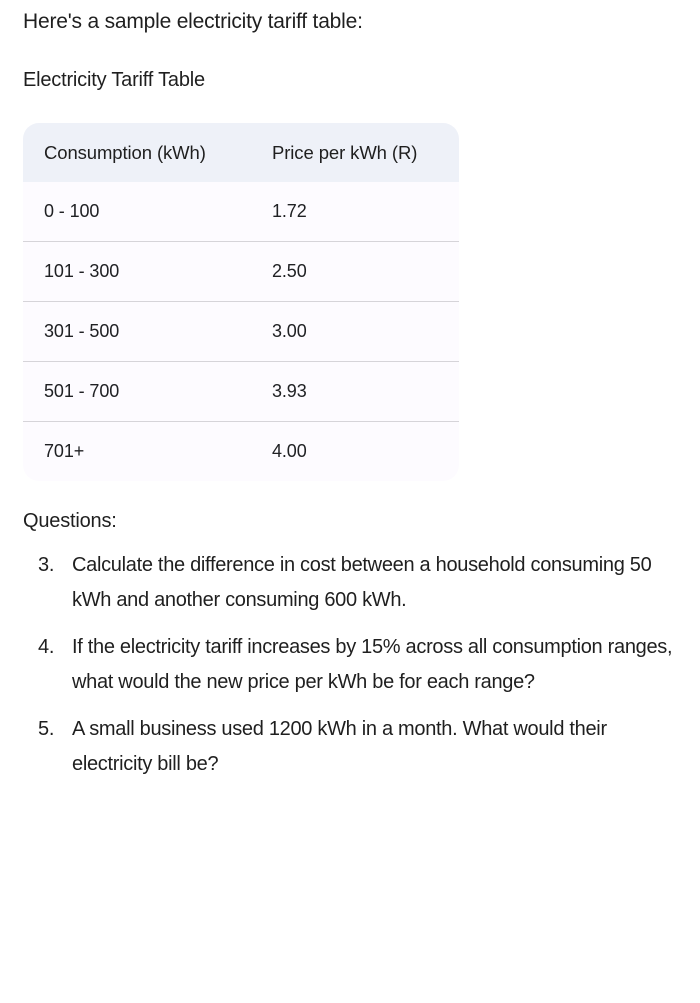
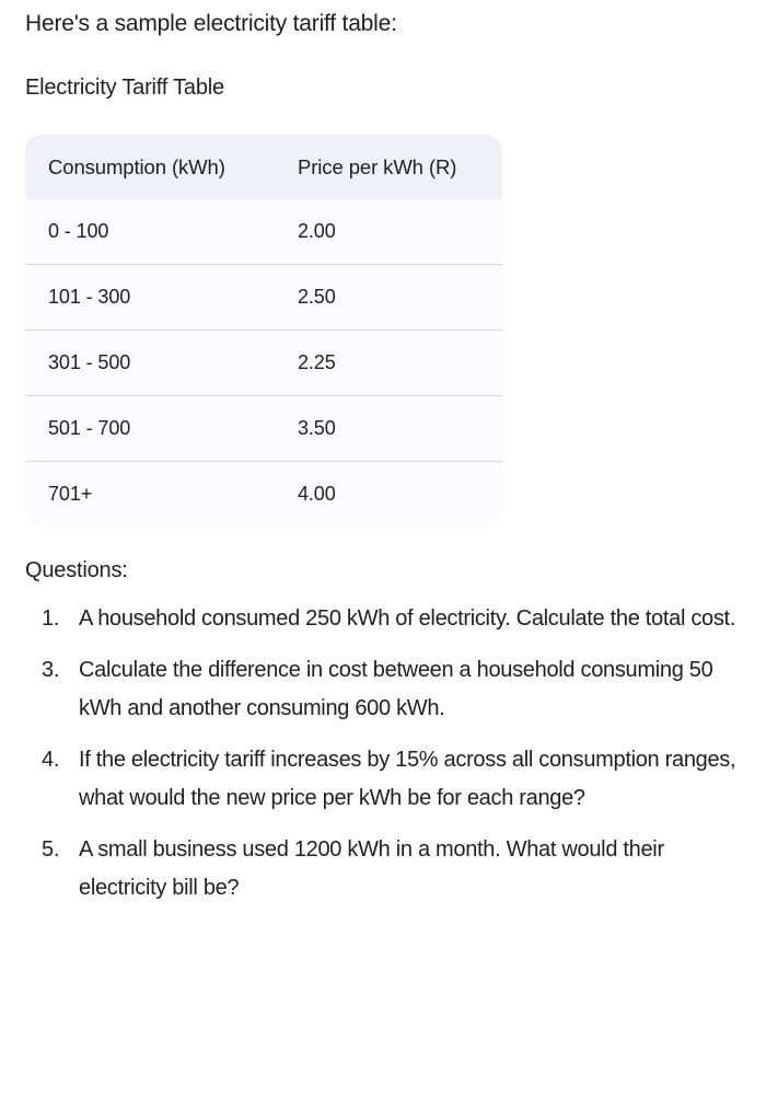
  Here's a sample electricity tariff table:
  Electricity Tariff Table
  Consumption (kWh)
  Price per kWh (R)
  0 - 100
- 1.72
+ 2.00
  101 - 300
  2.50
  301 - 500
- 3.00
+ 2.25
  501 - 700
- 3.93
+ 3.50
  701+
  4.00
  Questions:
+ 1.
+ A household consumed 250 kWh of electricity. Calculate the total cost.
  3.
  Calculate the difference in cost between a household consuming 50 kWh and another consuming 600 kWh.
  4.
  If the electricity tariff increases by 15% across all consumption ranges, what would the new price per kWh be for each range?
  5.
  A small business used 1200 kWh in a month. What would their electricity bill be?
